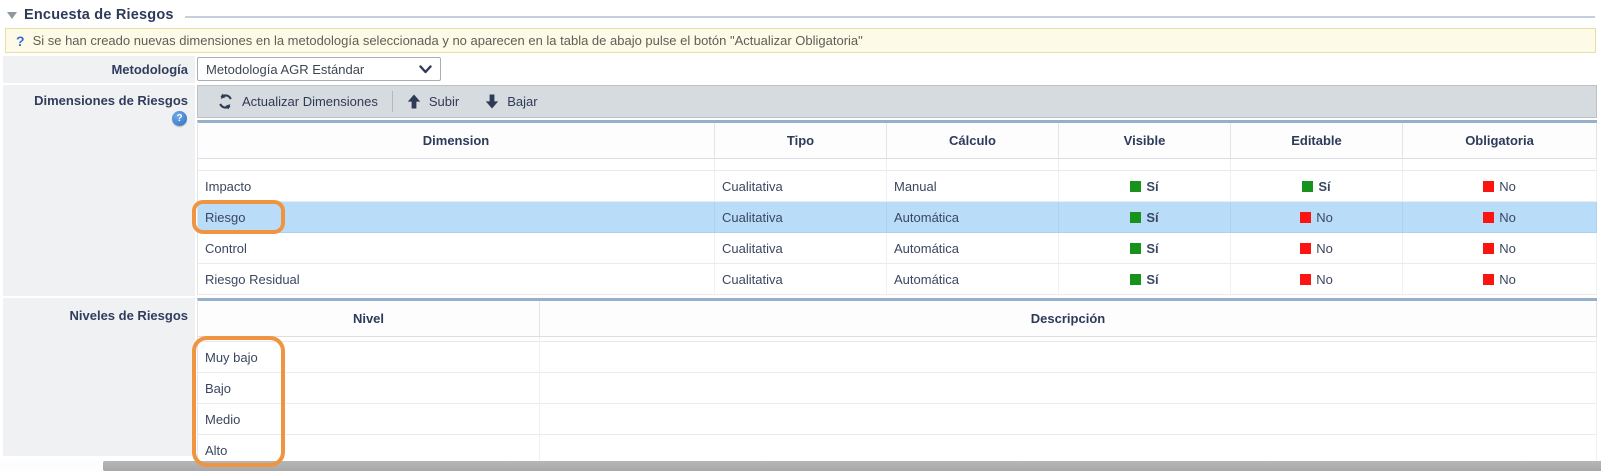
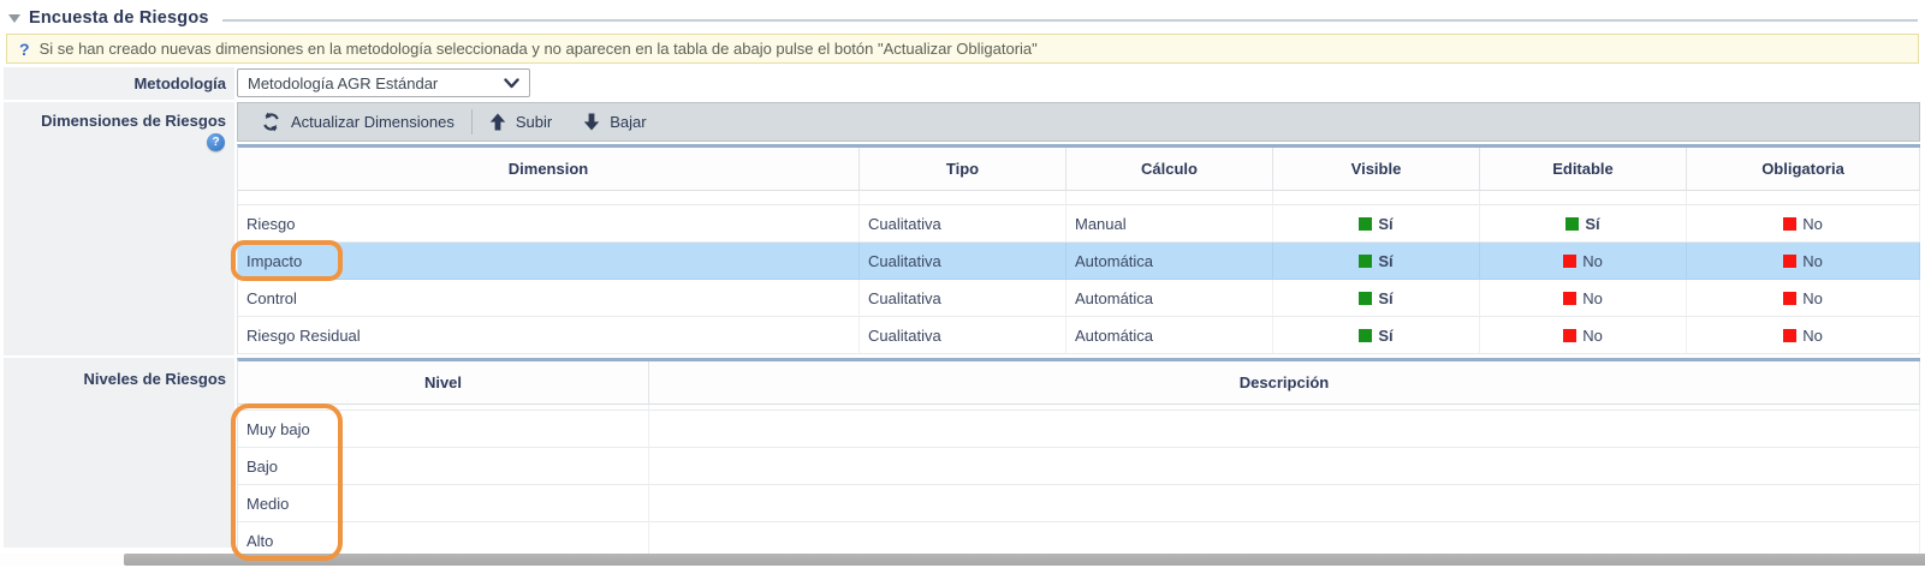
  Encuesta de Riesgos
  ?
  Si se han creado nuevas dimensiones en la metodología seleccionada y no aparecen en la tabla de abajo pulse el botón "Actualizar Obligatoria"
  Metodología
  Dimensiones de Riesgos
  ?
  Niveles de Riesgos
  Metodología AGR Estándar
  Actualizar Dimensiones
  Subir
  Bajar
  Dimension
  Tipo
  Cálculo
  Visible
  Editable
  Obligatoria
- Impacto
+ Riesgo
  Cualitativa
  Manual
  Sí
  Sí
  No
- Riesgo
+ Impacto
  Cualitativa
  Automática
  Sí
  No
  No
  Control
  Cualitativa
  Automática
  Sí
  No
  No
  Riesgo Residual
  Cualitativa
  Automática
  Sí
  No
  No
  Nivel
  Descripción
  Muy bajo
  Bajo
  Medio
  Alto
